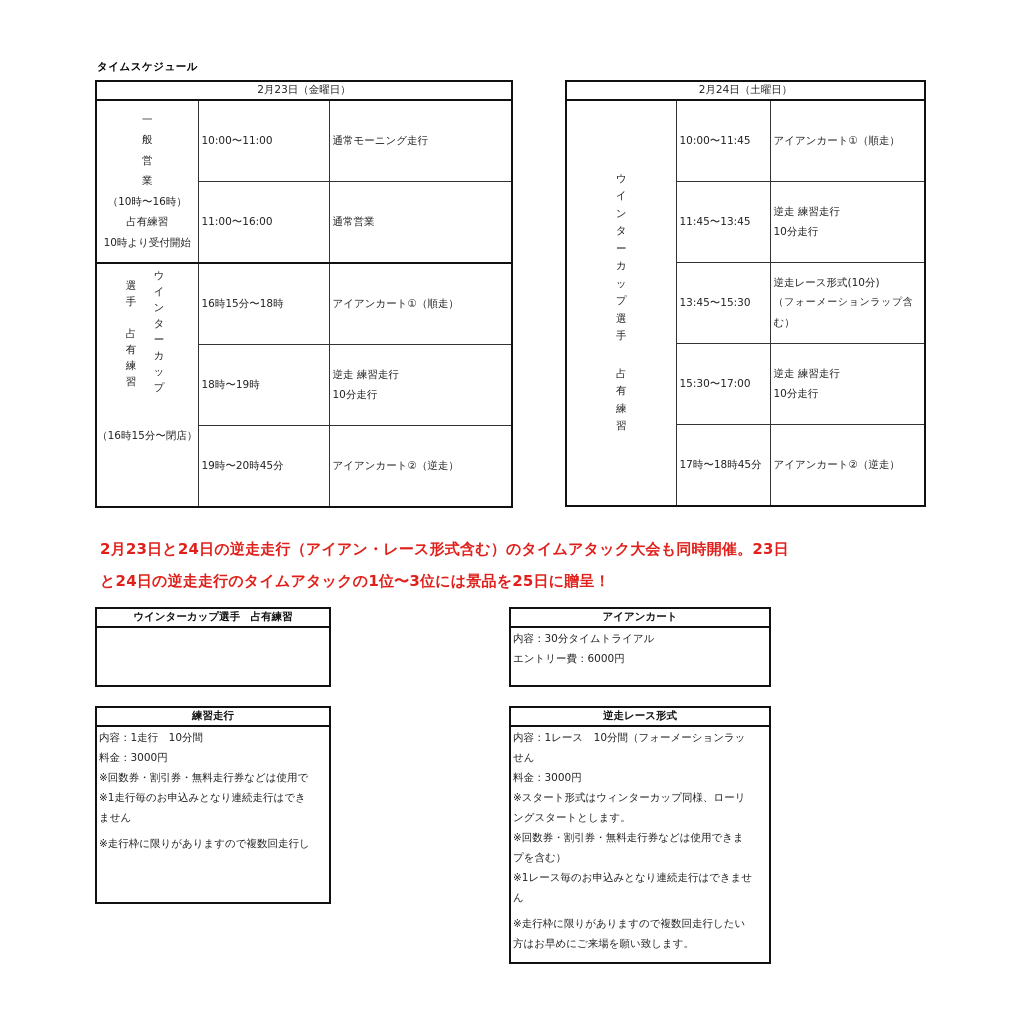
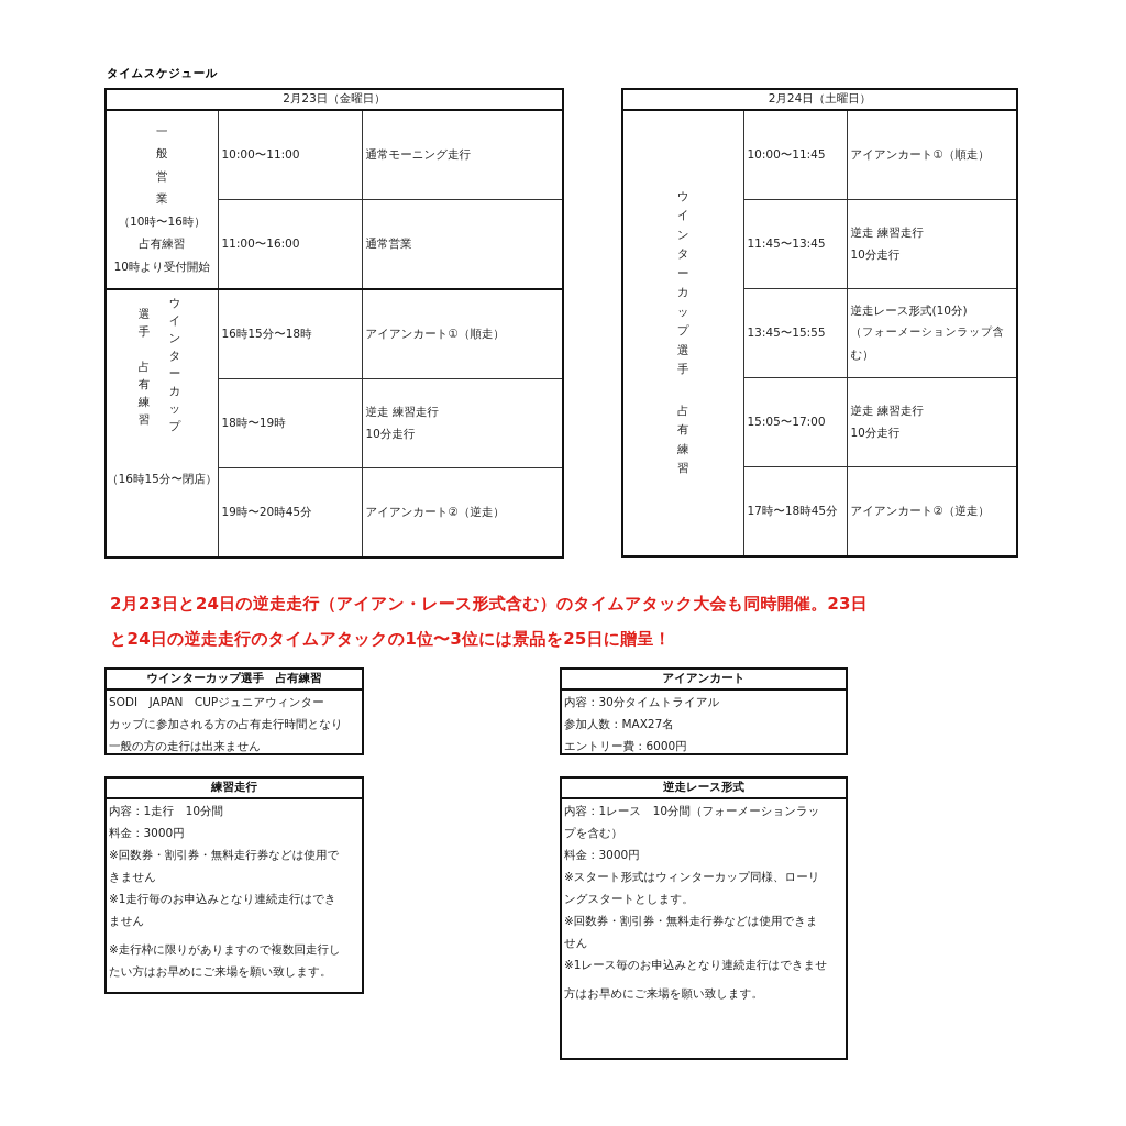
  タイムスケジュール
  2月23日（金曜日）
  一 般 営 業 （10時〜16時） 占有練習 10時より受付開始	10:00〜11:00	通常モーニング走行
  11:00〜16:00	通常営業
  選 手 占 有 練 習 ウ イ ン タ ー カ ッ プ （16時15分〜閉店）	16時15分〜18時	アイアンカート①（順走）
  18時〜19時	逆走 練習走行 10分走行
  19時〜20時45分	アイアンカート②（逆走）
  2月24日（土曜日）
  ウ イ ン タ ー カ ッ プ 選 手 占 有 練 習	10:00〜11:45	アイアンカート①（順走）
  11:45〜13:45	逆走 練習走行 10分走行
- 13:45〜15:30	逆走レース形式(10分) （フォーメーションラップ含 む）
+ 13:45〜15:55	逆走レース形式(10分) （フォーメーションラップ含 む）
- 15:30〜17:00	逆走 練習走行 10分走行
+ 15:05〜17:00	逆走 練習走行 10分走行
  17時〜18時45分	アイアンカート②（逆走）
  2月23日と24日の逆走走行（アイアン・レース形式含む）のタイムアタック大会も同時開催。23日
  と24日の逆走走行のタイムアタックの1位〜3位には景品を25日に贈呈！
  ウインターカップ選手 占有練習
+ SODI JAPAN CUPジュニアウィンター
+ カップに参加される方の占有走行時間となり
+ 一般の方の走行は出来ません
  アイアンカート
  内容：30分タイムトライアル
+ 参加人数：MAX27名
  エントリー費：6000円
  練習走行
  内容：1走行 10分間
  料金：3000円
  ※回数券・割引券・無料走行券などは使用で
+ きません
  ※1走行毎のお申込みとなり連続走行はでき
  ません
  ※走行枠に限りがありますので複数回走行し
+ たい方はお早めにご来場を願い致します。
  逆走レース形式
  内容：1レース 10分間（フォーメーションラッ
- せん
+ プを含む）
  料金：3000円
  ※スタート形式はウィンターカップ同様、ローリ
  ングスタートとします。
  ※回数券・割引券・無料走行券などは使用できま
- プを含む）
+ せん
  ※1レース毎のお申込みとなり連続走行はできませ
- ん
- ※走行枠に限りがありますので複数回走行したい
  方はお早めにご来場を願い致します。
